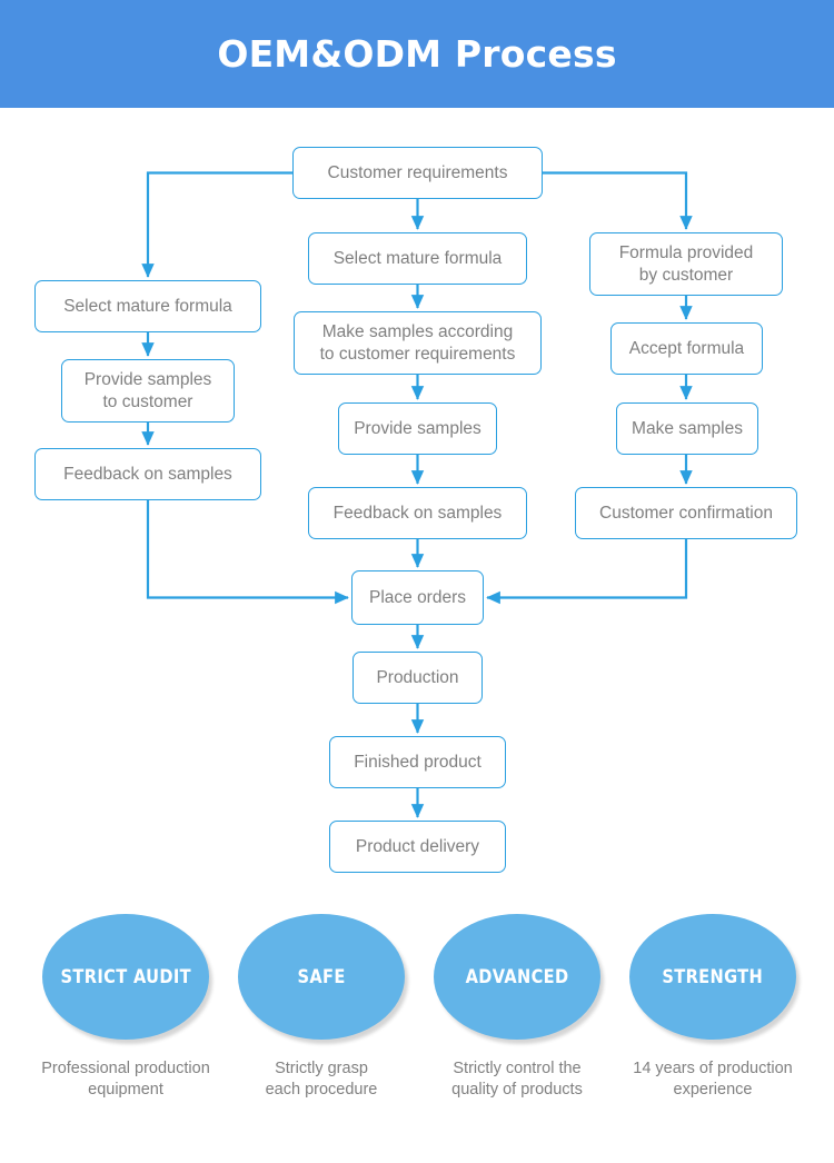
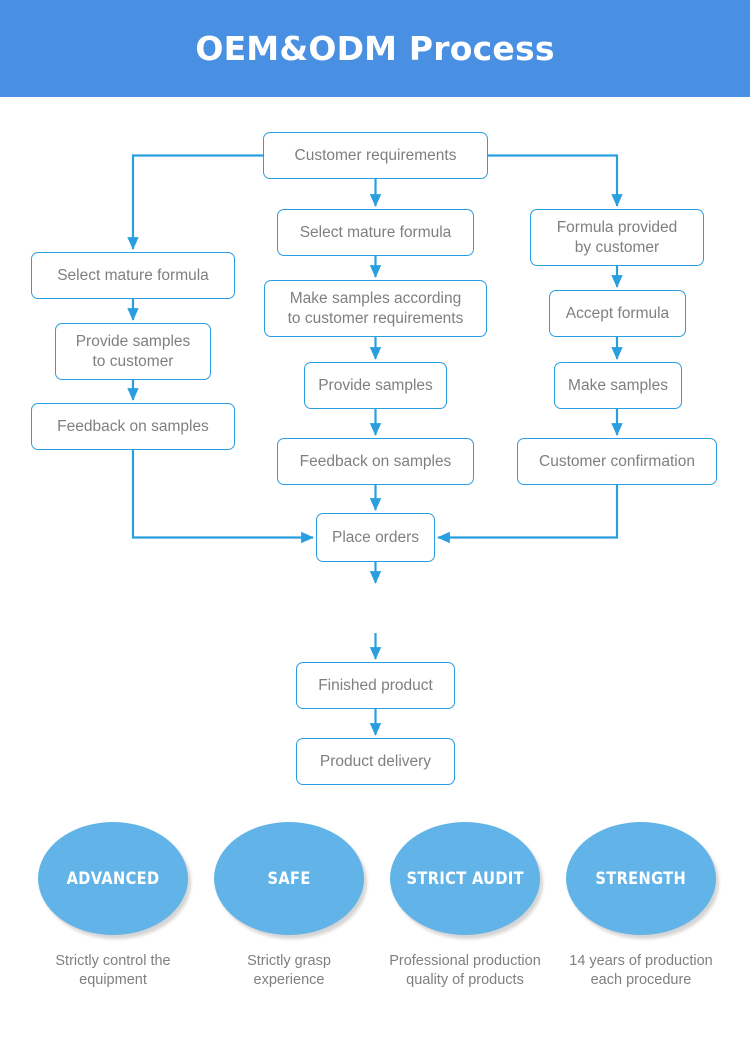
  OEM&ODM Process
  Customer requirements
  Select mature formula
  Provide samples
  to customer
  Feedback on samples
  Select mature formula
  Make samples according
  to customer requirements
  Provide samples
  Feedback on samples
  Formula provided
  by customer
  Accept formula
  Make samples
  Customer confirmation
  Place orders
- Production
  Finished product
  Product delivery
- STRICT AUDIT
+ ADVANCED
- Professional production
+ Strictly control the
  equipment
  SAFE
  Strictly grasp
- each procedure
+ experience
- ADVANCED
+ STRICT AUDIT
- Strictly control the
+ Professional production
  quality of products
  STRENGTH
  14 years of production
- experience
+ each procedure
